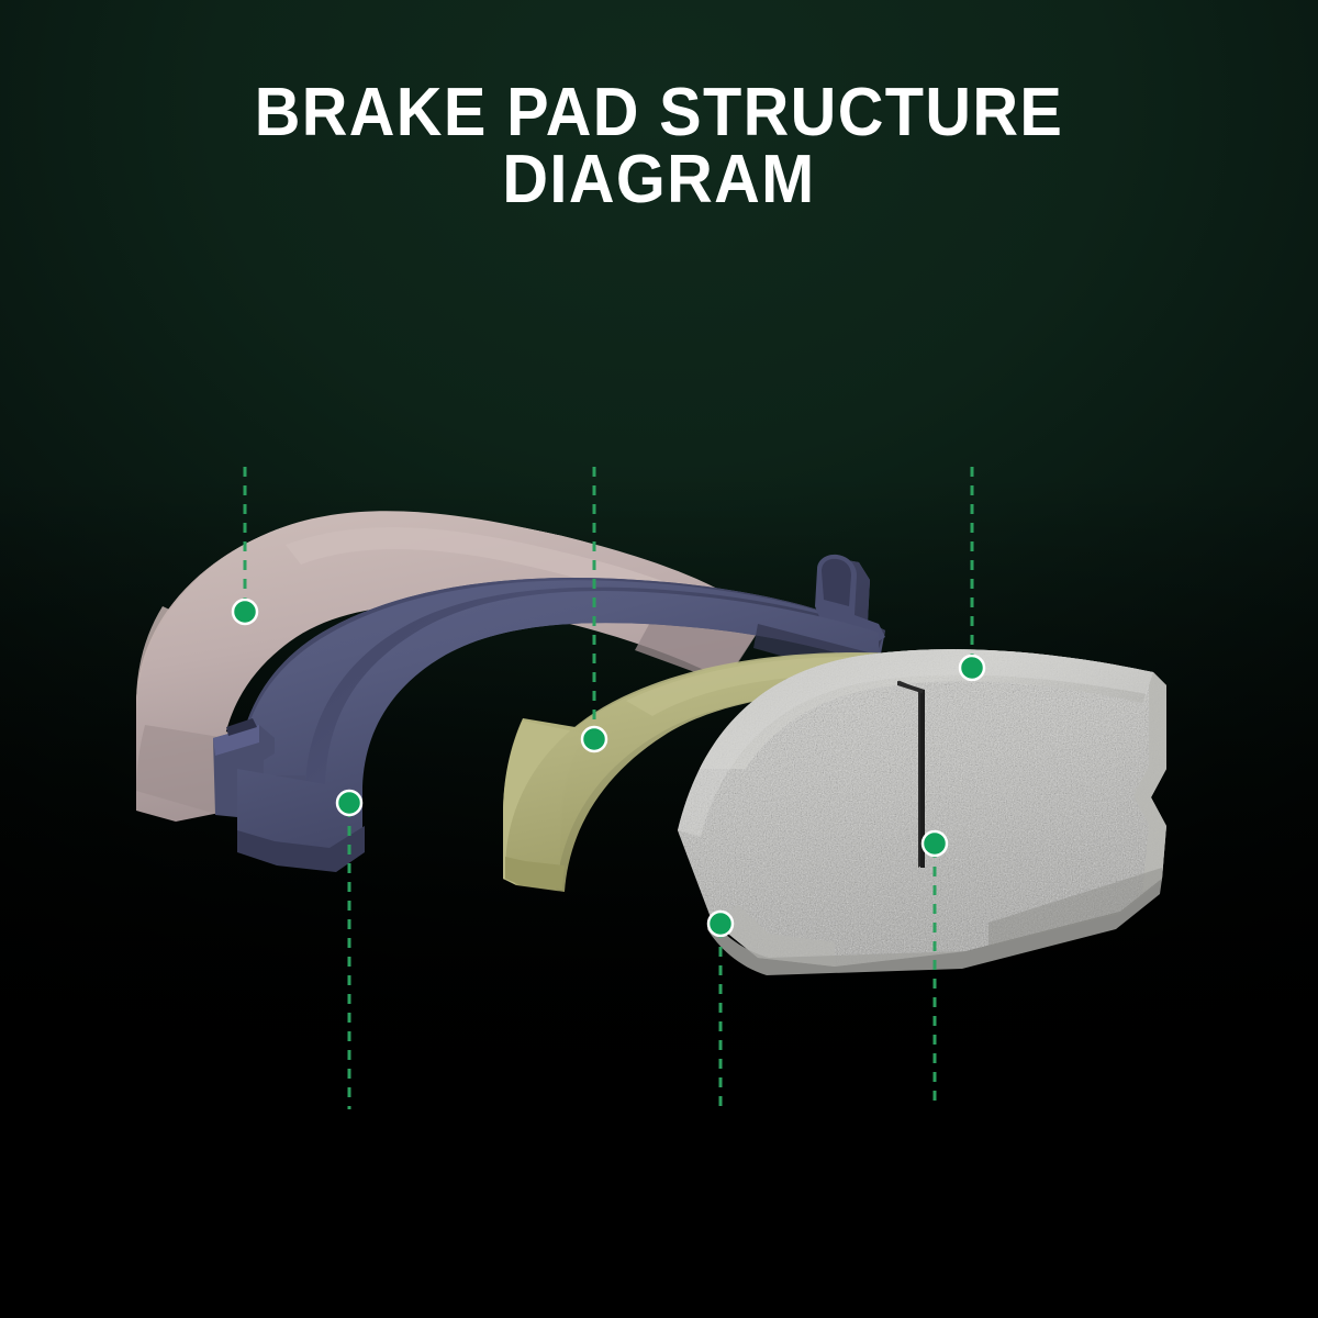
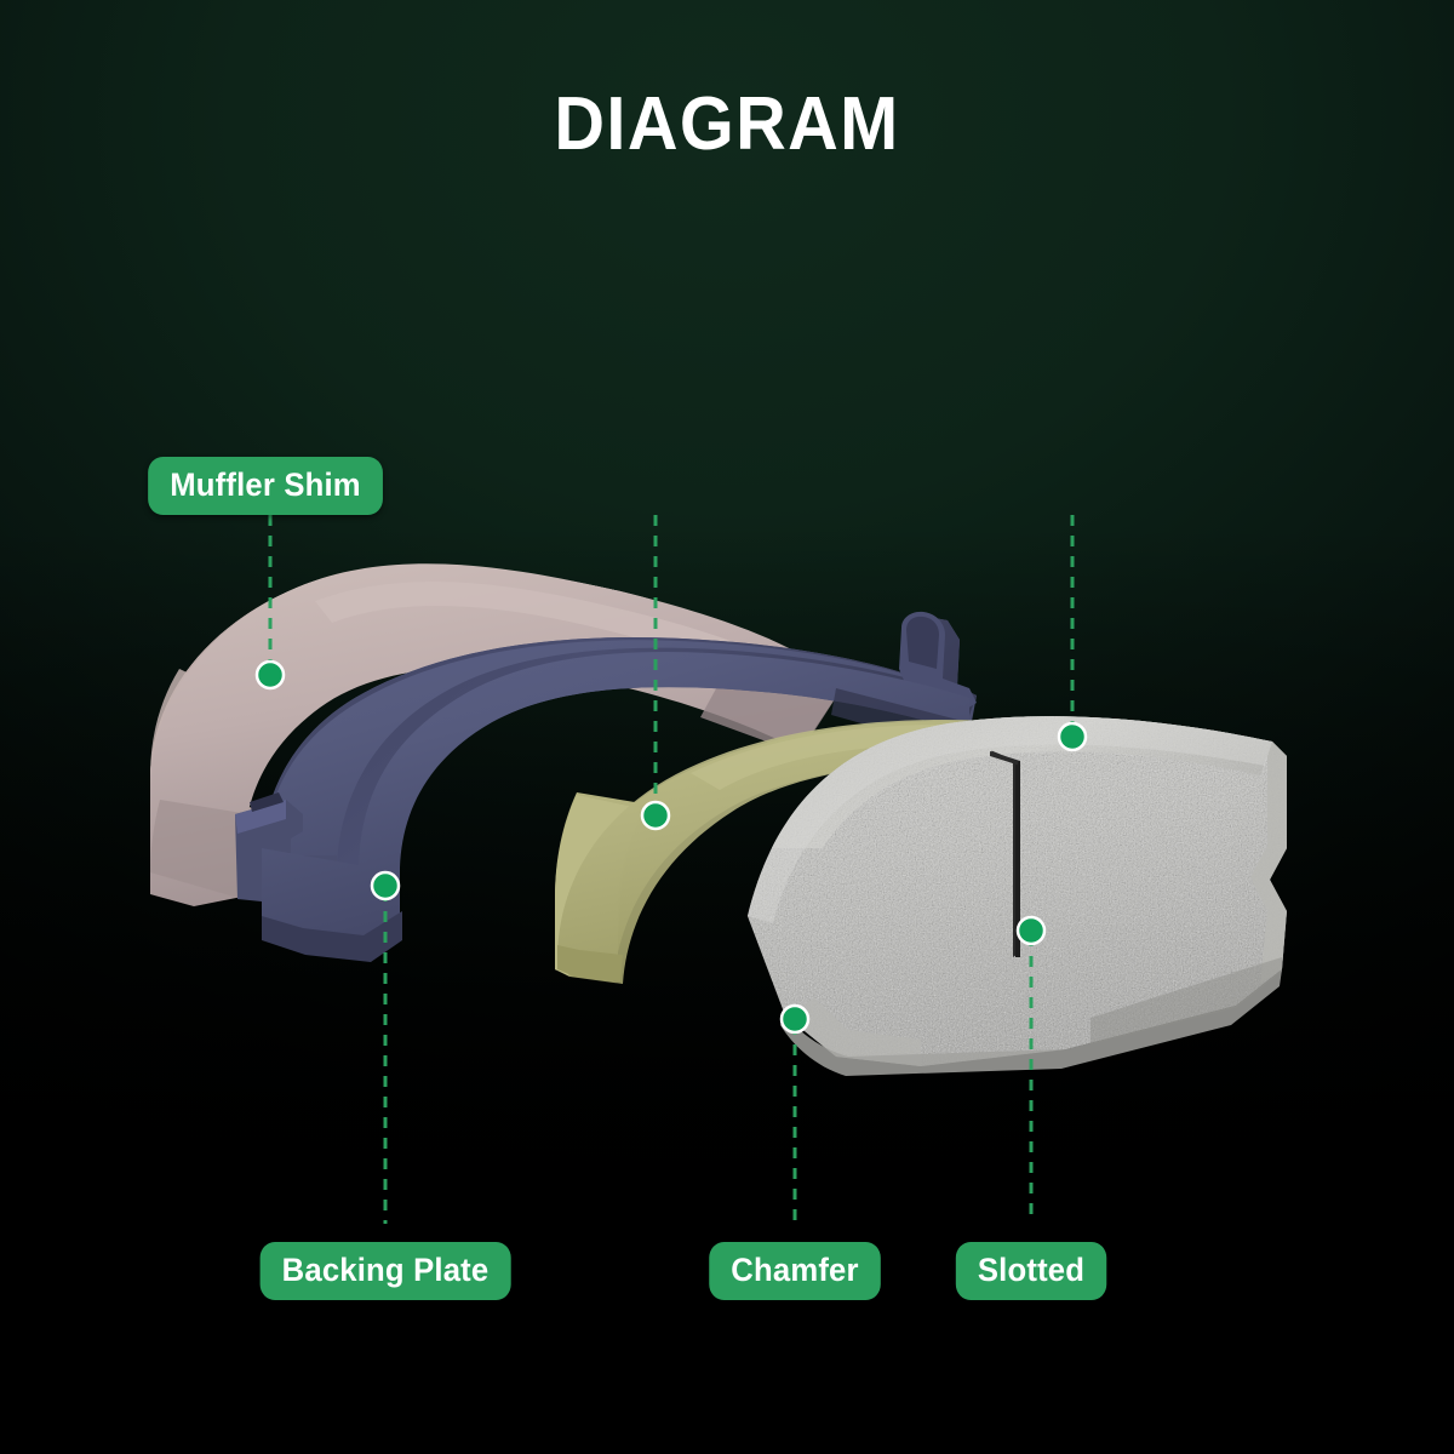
- BRAKE PAD STRUCTURE
  DIAGRAM
+ Muffler Shim
+ Backing Plate
+ Chamfer
+ Slotted
